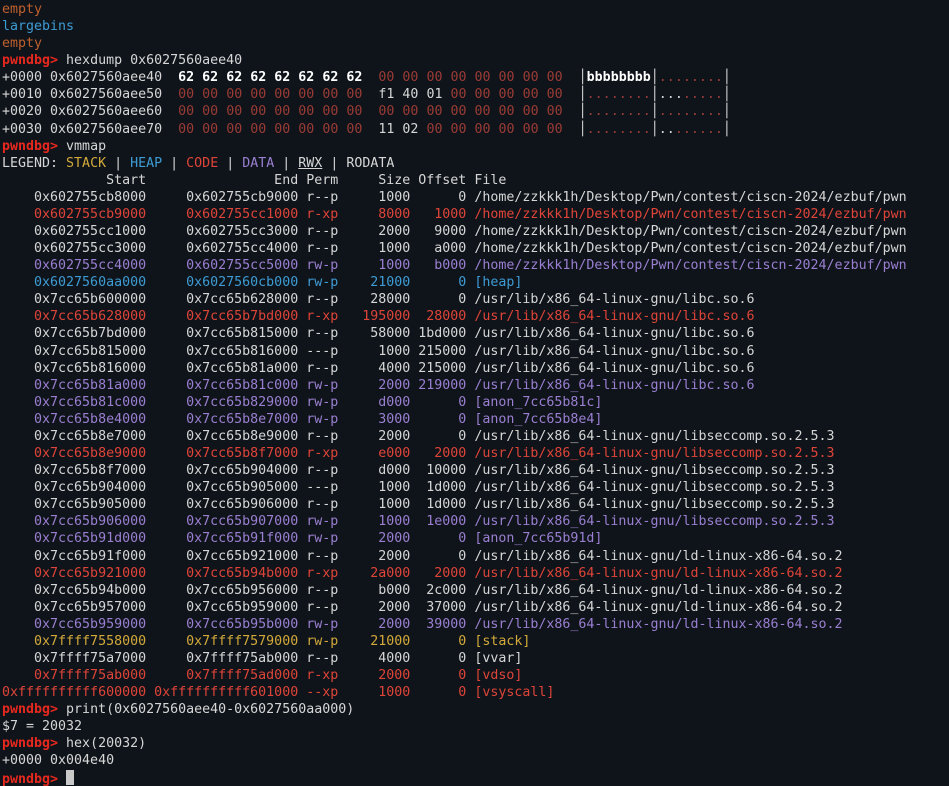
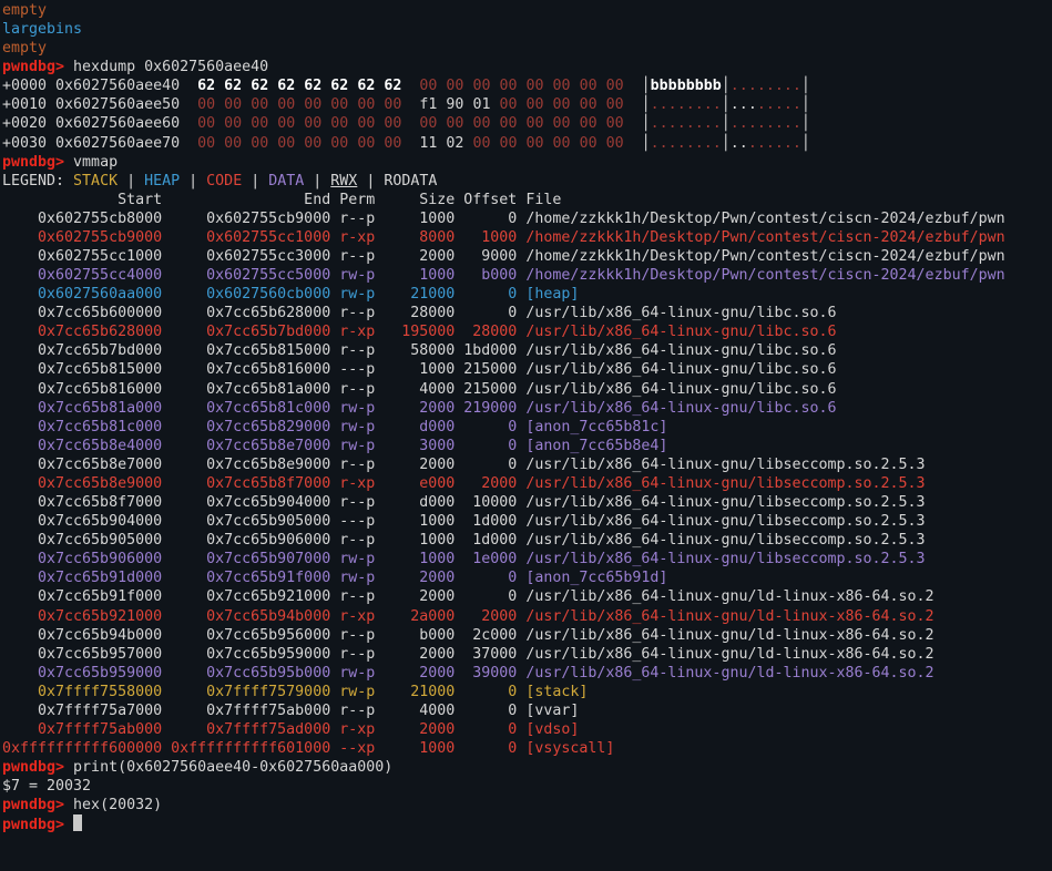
  empty
  largebins
  empty
  pwndbg> hexdump 0x6027560aee40
  +0000 0x6027560aee40 62 62 62 62 62 62 62 62 00 00 00 00 00 00 00 00 │bbbbbbbb│........│
- +0010 0x6027560aee50 00 00 00 00 00 00 00 00 f1 40 01 00 00 00 00 00 │........│........│
+ +0010 0x6027560aee50 00 00 00 00 00 00 00 00 f1 90 01 00 00 00 00 00 │........│........│
  +0020 0x6027560aee60 00 00 00 00 00 00 00 00 00 00 00 00 00 00 00 00 │........│........│
  +0030 0x6027560aee70 00 00 00 00 00 00 00 00 11 02 00 00 00 00 00 00 │........│........│
  pwndbg> vmmap
  LEGEND: STACK | HEAP | CODE | DATA | RWX | RODATA
  Start End Perm Size Offset File
  0x602755cb8000 0x602755cb9000 r--p 1000 0 /home/zzkkk1h/Desktop/Pwn/contest/ciscn-2024/ezbuf/pwn
  0x602755cb9000 0x602755cc1000 r-xp 8000 1000 /home/zzkkk1h/Desktop/Pwn/contest/ciscn-2024/ezbuf/pwn
  0x602755cc1000 0x602755cc3000 r--p 2000 9000 /home/zzkkk1h/Desktop/Pwn/contest/ciscn-2024/ezbuf/pwn
- 0x602755cc3000 0x602755cc4000 r--p 1000 a000 /home/zzkkk1h/Desktop/Pwn/contest/ciscn-2024/ezbuf/pwn
  0x602755cc4000 0x602755cc5000 rw-p 1000 b000 /home/zzkkk1h/Desktop/Pwn/contest/ciscn-2024/ezbuf/pwn
  0x6027560aa000 0x6027560cb000 rw-p 21000 0 [heap]
  0x7cc65b600000 0x7cc65b628000 r--p 28000 0 /usr/lib/x86_64-linux-gnu/libc.so.6
  0x7cc65b628000 0x7cc65b7bd000 r-xp 195000 28000 /usr/lib/x86_64-linux-gnu/libc.so.6
  0x7cc65b7bd000 0x7cc65b815000 r--p 58000 1bd000 /usr/lib/x86_64-linux-gnu/libc.so.6
  0x7cc65b815000 0x7cc65b816000 ---p 1000 215000 /usr/lib/x86_64-linux-gnu/libc.so.6
  0x7cc65b816000 0x7cc65b81a000 r--p 4000 215000 /usr/lib/x86_64-linux-gnu/libc.so.6
  0x7cc65b81a000 0x7cc65b81c000 rw-p 2000 219000 /usr/lib/x86_64-linux-gnu/libc.so.6
  0x7cc65b81c000 0x7cc65b829000 rw-p d000 0 [anon_7cc65b81c]
  0x7cc65b8e4000 0x7cc65b8e7000 rw-p 3000 0 [anon_7cc65b8e4]
  0x7cc65b8e7000 0x7cc65b8e9000 r--p 2000 0 /usr/lib/x86_64-linux-gnu/libseccomp.so.2.5.3
  0x7cc65b8e9000 0x7cc65b8f7000 r-xp e000 2000 /usr/lib/x86_64-linux-gnu/libseccomp.so.2.5.3
  0x7cc65b8f7000 0x7cc65b904000 r--p d000 10000 /usr/lib/x86_64-linux-gnu/libseccomp.so.2.5.3
  0x7cc65b904000 0x7cc65b905000 ---p 1000 1d000 /usr/lib/x86_64-linux-gnu/libseccomp.so.2.5.3
  0x7cc65b905000 0x7cc65b906000 r--p 1000 1d000 /usr/lib/x86_64-linux-gnu/libseccomp.so.2.5.3
  0x7cc65b906000 0x7cc65b907000 rw-p 1000 1e000 /usr/lib/x86_64-linux-gnu/libseccomp.so.2.5.3
  0x7cc65b91d000 0x7cc65b91f000 rw-p 2000 0 [anon_7cc65b91d]
  0x7cc65b91f000 0x7cc65b921000 r--p 2000 0 /usr/lib/x86_64-linux-gnu/ld-linux-x86-64.so.2
  0x7cc65b921000 0x7cc65b94b000 r-xp 2a000 2000 /usr/lib/x86_64-linux-gnu/ld-linux-x86-64.so.2
  0x7cc65b94b000 0x7cc65b956000 r--p b000 2c000 /usr/lib/x86_64-linux-gnu/ld-linux-x86-64.so.2
  0x7cc65b957000 0x7cc65b959000 r--p 2000 37000 /usr/lib/x86_64-linux-gnu/ld-linux-x86-64.so.2
  0x7cc65b959000 0x7cc65b95b000 rw-p 2000 39000 /usr/lib/x86_64-linux-gnu/ld-linux-x86-64.so.2
  0x7ffff7558000 0x7ffff7579000 rw-p 21000 0 [stack]
  0x7ffff75a7000 0x7ffff75ab000 r--p 4000 0 [vvar]
  0x7ffff75ab000 0x7ffff75ad000 r-xp 2000 0 [vdso]
  0xffffffffff600000 0xffffffffff601000 --xp 1000 0 [vsyscall]
  pwndbg> print(0x6027560aee40-0x6027560aa000)
  $7 = 20032
  pwndbg> hex(20032)
- +0000 0x004e40
  pwndbg>
